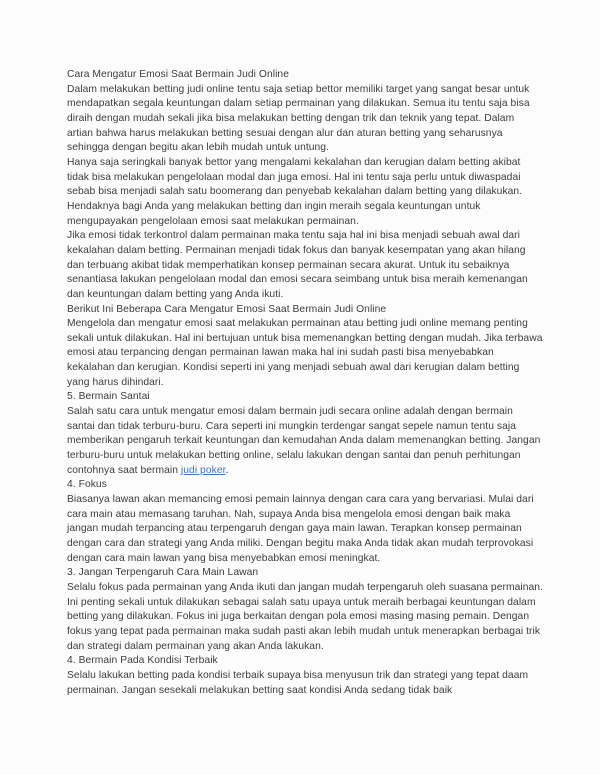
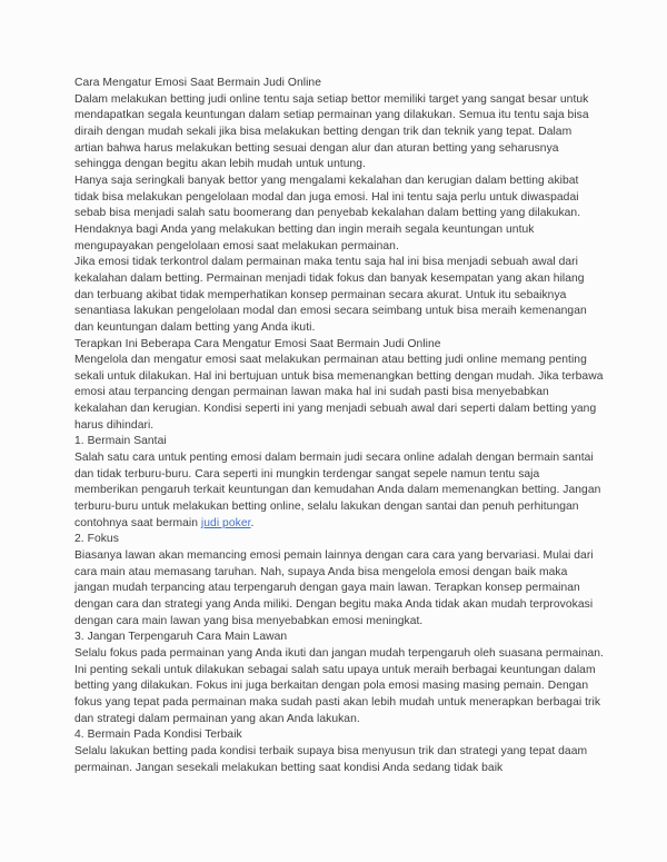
  Cara Mengatur Emosi Saat Bermain Judi Online
  Dalam melakukan betting judi online tentu saja setiap bettor memiliki target yang sangat besar untuk mendapatkan segala keuntungan dalam setiap permainan yang dilakukan. Semua itu tentu saja bisa diraih dengan mudah sekali jika bisa melakukan betting dengan trik dan teknik yang tepat. Dalam artian bahwa harus melakukan betting sesuai dengan alur dan aturan betting yang seharusnya sehingga dengan begitu akan lebih mudah untuk untung.
  Hanya saja seringkali banyak bettor yang mengalami kekalahan dan kerugian dalam betting akibat tidak bisa melakukan pengelolaan modal dan juga emosi. Hal ini tentu saja perlu untuk diwaspadai sebab bisa menjadi salah satu boomerang dan penyebab kekalahan dalam betting yang dilakukan. Hendaknya bagi Anda yang melakukan betting dan ingin meraih segala keuntungan untuk mengupayakan pengelolaan emosi saat melakukan permainan.
  Jika emosi tidak terkontrol dalam permainan maka tentu saja hal ini bisa menjadi sebuah awal dari kekalahan dalam betting. Permainan menjadi tidak fokus dan banyak kesempatan yang akan hilang dan terbuang akibat tidak memperhatikan konsep permainan secara akurat. Untuk itu sebaiknya senantiasa lakukan pengelolaan modal dan emosi secara seimbang untuk bisa meraih kemenangan dan keuntungan dalam betting yang Anda ikuti.
- Berikut Ini Beberapa Cara Mengatur Emosi Saat Bermain Judi Online
+ Terapkan Ini Beberapa Cara Mengatur Emosi Saat Bermain Judi Online
- Mengelola dan mengatur emosi saat melakukan permainan atau betting judi online memang penting sekali untuk dilakukan. Hal ini bertujuan untuk bisa memenangkan betting dengan mudah. Jika terbawa emosi atau terpancing dengan permainan lawan maka hal ini sudah pasti bisa menyebabkan kekalahan dan kerugian. Kondisi seperti ini yang menjadi sebuah awal dari kerugian dalam betting yang harus dihindari.
+ Mengelola dan mengatur emosi saat melakukan permainan atau betting judi online memang penting sekali untuk dilakukan. Hal ini bertujuan untuk bisa memenangkan betting dengan mudah. Jika terbawa emosi atau terpancing dengan permainan lawan maka hal ini sudah pasti bisa menyebabkan kekalahan dan kerugian. Kondisi seperti ini yang menjadi sebuah awal dari seperti dalam betting yang harus dihindari.
- 5. Bermain Santai
+ 1. Bermain Santai
- Salah satu cara untuk mengatur emosi dalam bermain judi secara online adalah dengan bermain santai dan tidak terburu-buru. Cara seperti ini mungkin terdengar sangat sepele namun tentu saja memberikan pengaruh terkait keuntungan dan kemudahan Anda dalam memenangkan betting. Jangan terburu-buru untuk melakukan betting online, selalu lakukan dengan santai dan penuh perhitungan contohnya saat bermain judi poker.
+ Salah satu cara untuk penting emosi dalam bermain judi secara online adalah dengan bermain santai dan tidak terburu-buru. Cara seperti ini mungkin terdengar sangat sepele namun tentu saja memberikan pengaruh terkait keuntungan dan kemudahan Anda dalam memenangkan betting. Jangan terburu-buru untuk melakukan betting online, selalu lakukan dengan santai dan penuh perhitungan contohnya saat bermain judi poker.
- 4. Fokus
+ 2. Fokus
  Biasanya lawan akan memancing emosi pemain lainnya dengan cara cara yang bervariasi. Mulai dari cara main atau memasang taruhan. Nah, supaya Anda bisa mengelola emosi dengan baik maka jangan mudah terpancing atau terpengaruh dengan gaya main lawan. Terapkan konsep permainan dengan cara dan strategi yang Anda miliki. Dengan begitu maka Anda tidak akan mudah terprovokasi dengan cara main lawan yang bisa menyebabkan emosi meningkat.
  3. Jangan Terpengaruh Cara Main Lawan
  Selalu fokus pada permainan yang Anda ikuti dan jangan mudah terpengaruh oleh suasana permainan. Ini penting sekali untuk dilakukan sebagai salah satu upaya untuk meraih berbagai keuntungan dalam betting yang dilakukan. Fokus ini juga berkaitan dengan pola emosi masing masing pemain. Dengan fokus yang tepat pada permainan maka sudah pasti akan lebih mudah untuk menerapkan berbagai trik dan strategi dalam permainan yang akan Anda lakukan.
  4. Bermain Pada Kondisi Terbaik
  Selalu lakukan betting pada kondisi terbaik supaya bisa menyusun trik dan strategi yang tepat daam permainan. Jangan sesekali melakukan betting saat kondisi Anda sedang tidak baik
